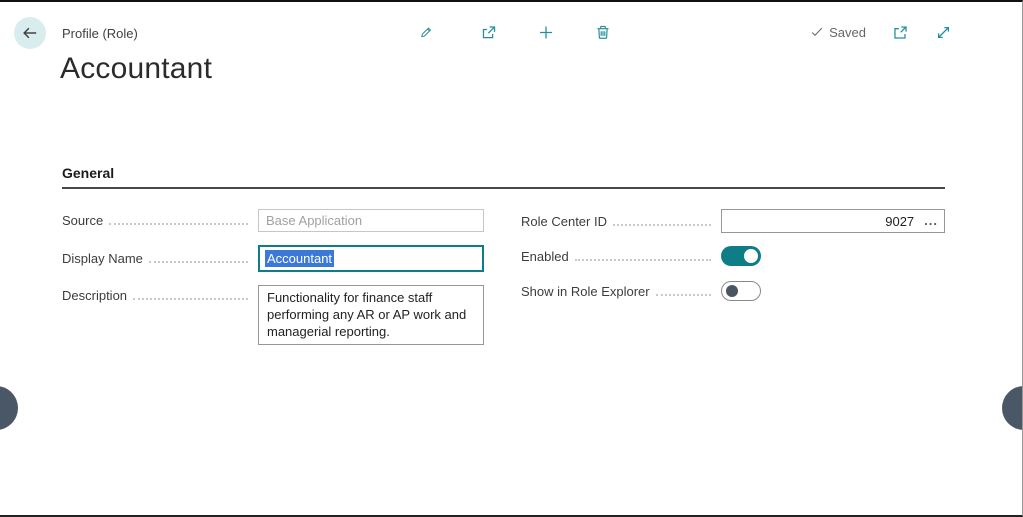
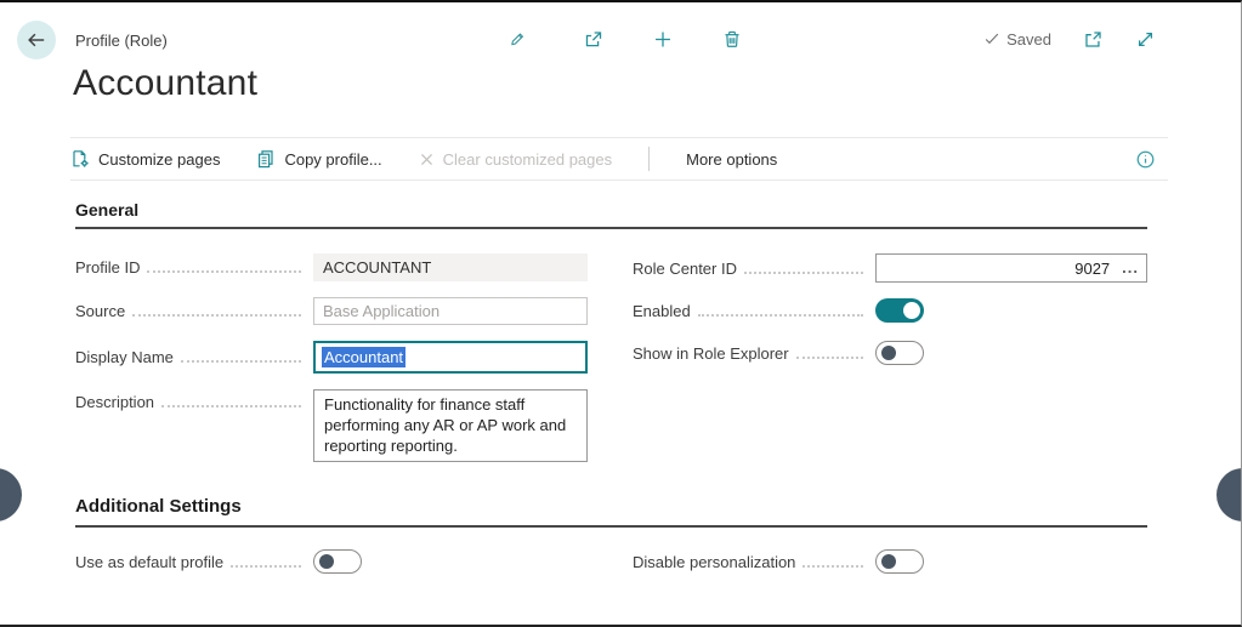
  Profile (Role)
  Saved
  Accountant
+ Customize pages
+ Copy profile...
+ Clear customized pages
+ More options
  General
+ Profile ID
+ ACCOUNTANT
  Source
  Base Application
  Display Name
  Accountant
  Description
- Functionality for finance staff performing any AR or AP work and managerial reporting.
+ Functionality for finance staff performing any AR or AP work and reporting reporting.
  Role Center ID
  9027
  ...
  Enabled
  Show in Role Explorer
+ Additional Settings
+ Use as default profile
+ Disable personalization
